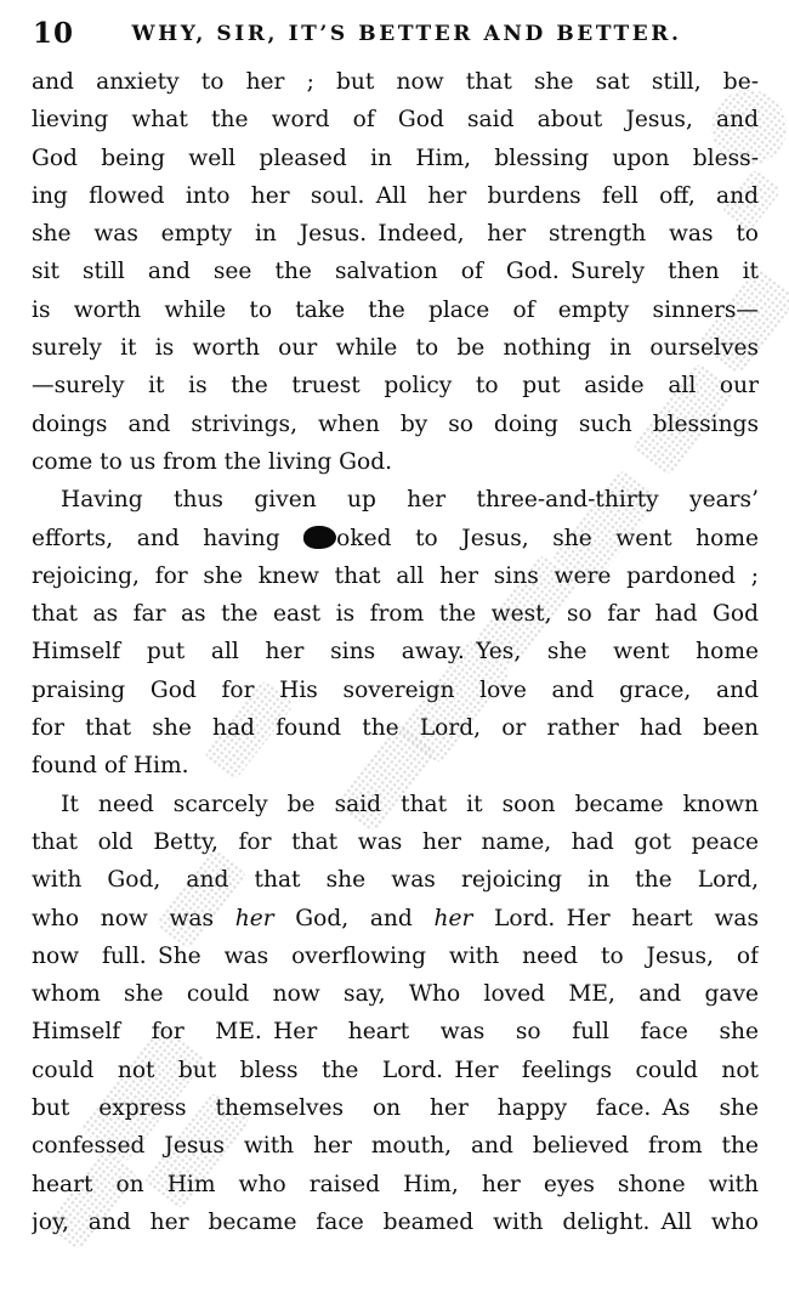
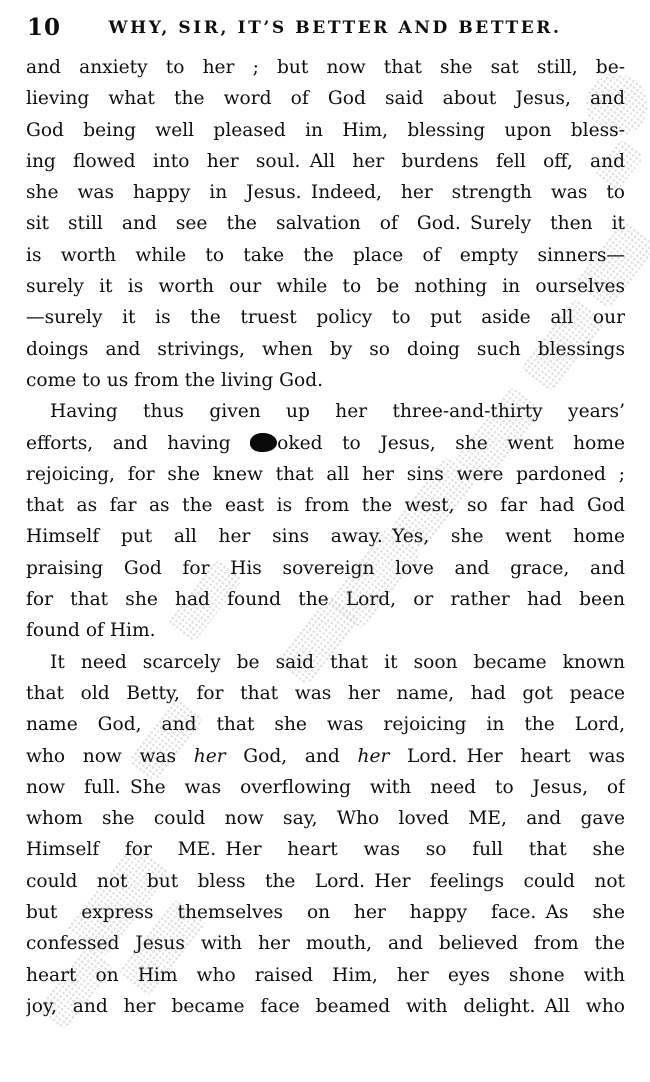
  10
  WHY, SIR, IT’S BETTER AND BETTER.
  and anxiety to her ; but now that she sat still, be-
  lieving what the word of God said about Jesus, and
  God being well pleased in Him, blessing upon bless-
  ing flowed into her soul. All her burdens fell off, and
- she was empty in Jesus. Indeed, her strength was to
+ she was happy in Jesus. Indeed, her strength was to
  sit still and see the salvation of God. Surely then it
  is worth while to take the place of empty sinners—
  surely it is worth our while to be nothing in ourselves
  —surely it is the truest policy to put aside all our
  doings and strivings, when by so doing such blessings
  come to us from the living God.
  Having thus given up her three-and-thirty years’
  efforts, and having oked to Jesus, she went home
  rejoicing, for she knew that all her sins were pardoned ;
  that as far as the east is from the west, so far had God
  Himself put all her sins away. Yes, she went home
  praising God for His sovereign love and grace, and
  for that she had found the Lord, or rather had been
  found of Him.
  It need scarcely be said that it soon became known
  that old Betty, for that was her name, had got peace
- with God, and that she was rejoicing in the Lord,
+ name God, and that she was rejoicing in the Lord,
  who now was her God, and her Lord. Her heart was
  now full. She was overflowing with need to Jesus, of
  whom she could now say, Who loved ME, and gave
- Himself for ME. Her heart was so full face she
+ Himself for ME. Her heart was so full that she
  could not but bless the Lord. Her feelings could not
  but express themselves on her happy face. As she
  confessed Jesus with her mouth, and believed from the
  heart on Him who raised Him, her eyes shone with
  joy, and her became face beamed with delight. All who
